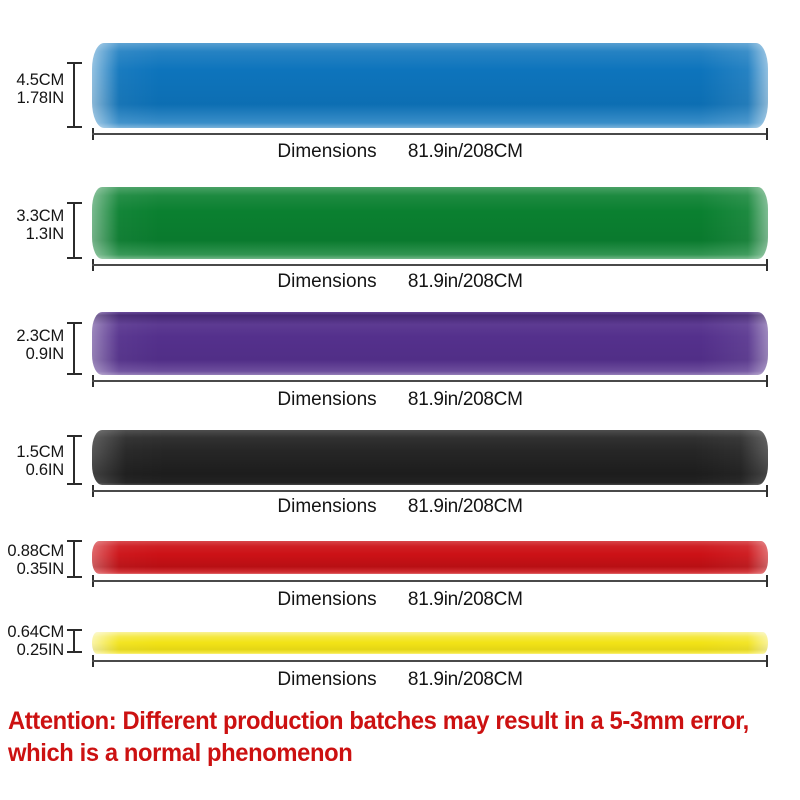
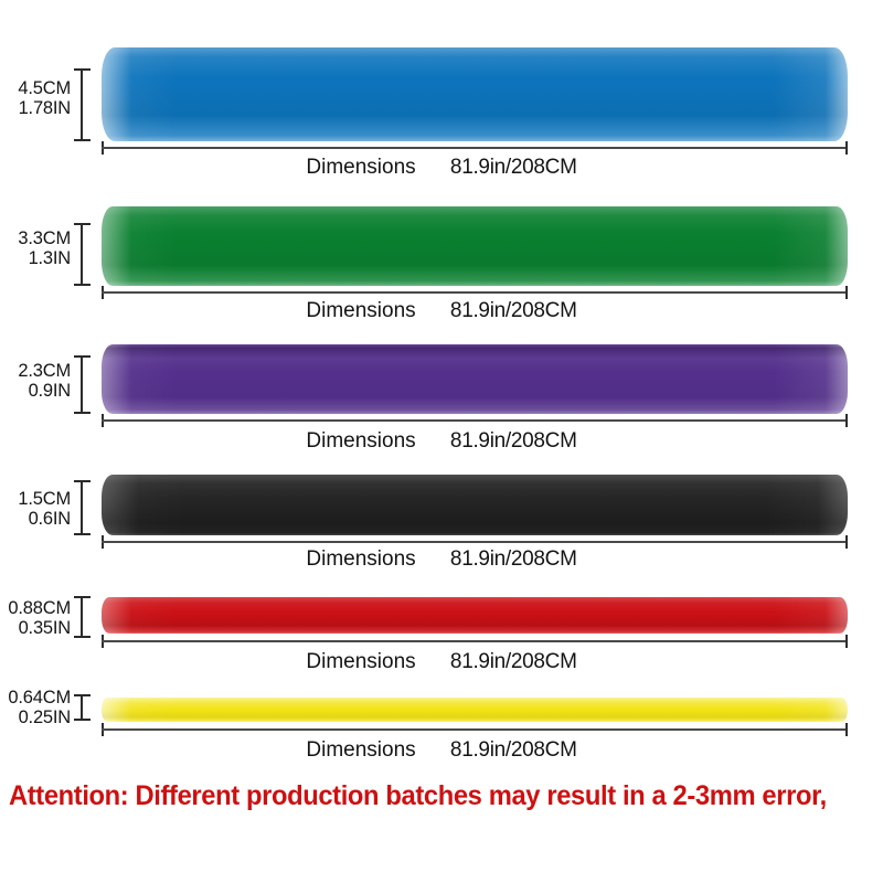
  4.5CM
  1.78IN
  Dimensions 81.9in/208CM
  3.3CM
  1.3IN
  Dimensions 81.9in/208CM
  2.3CM
  0.9IN
  Dimensions 81.9in/208CM
  1.5CM
  0.6IN
  Dimensions 81.9in/208CM
  0.88CM
  0.35IN
  Dimensions 81.9in/208CM
  0.64CM
  0.25IN
  Dimensions 81.9in/208CM
- Attention: Different production batches may result in a 5-3mm error,
+ Attention: Different production batches may result in a 2-3mm error,
- which is a normal phenomenon
